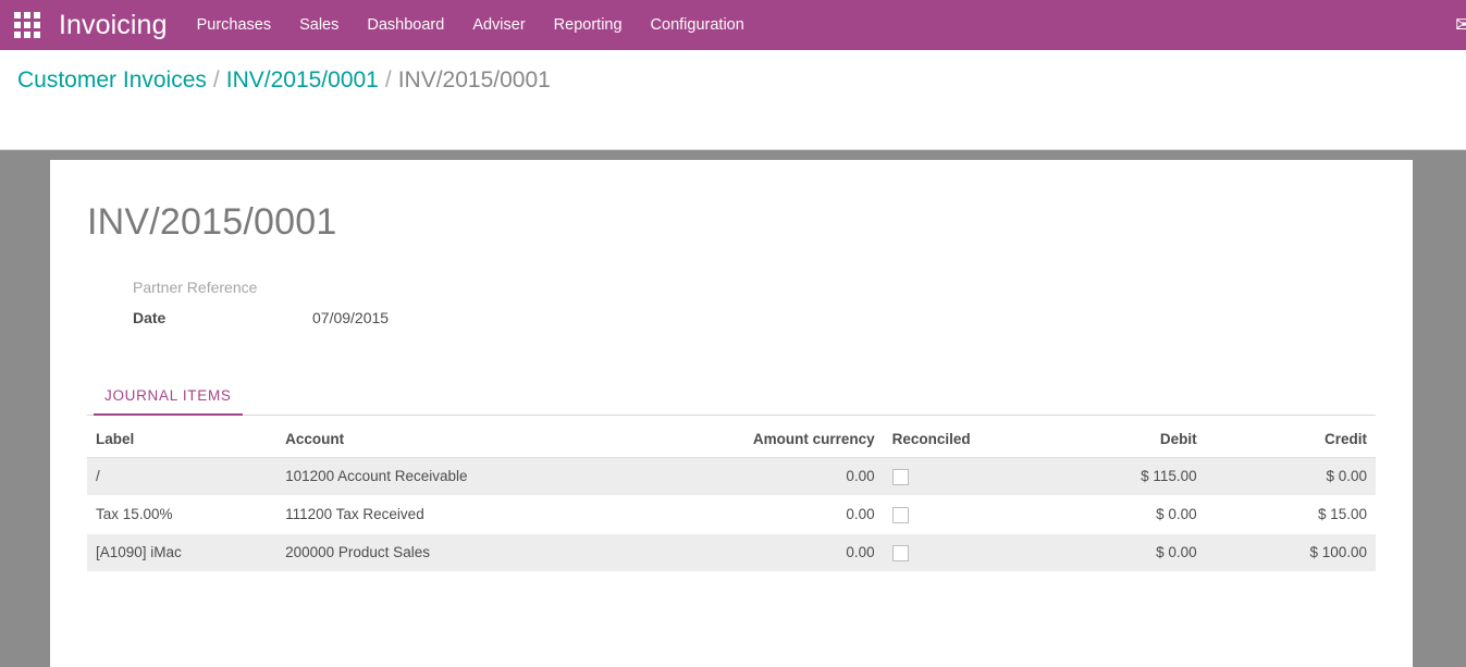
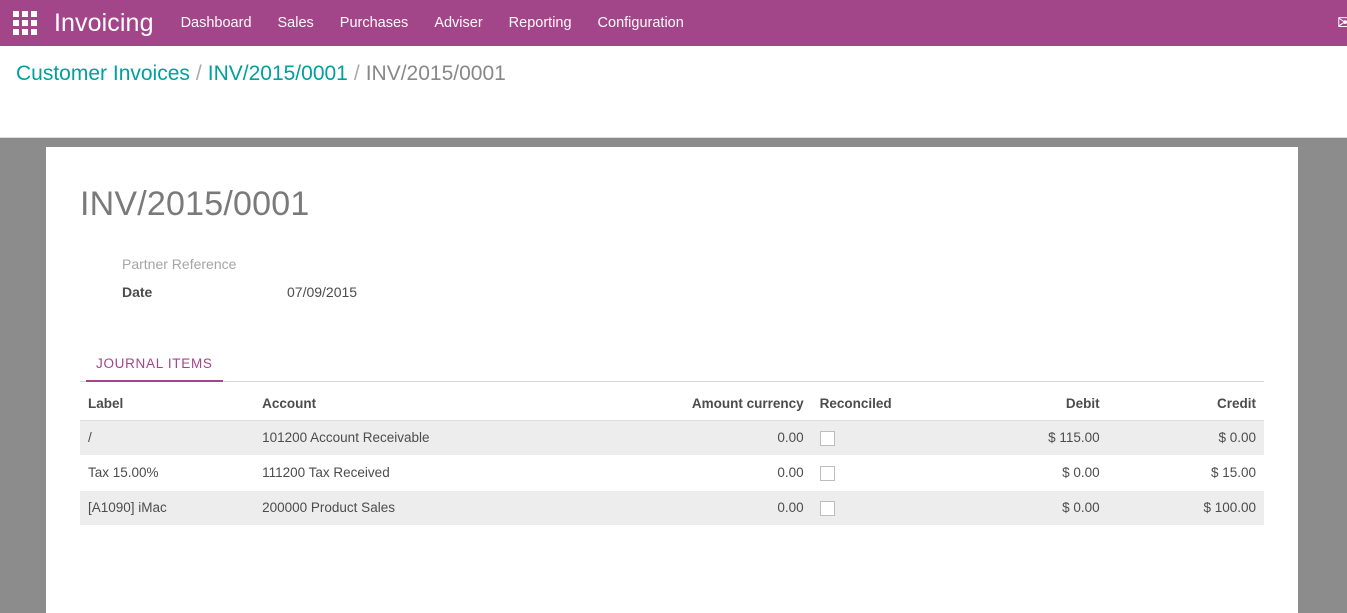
  Invoicing
- Purchases
+ Dashboard
  Sales
- Dashboard
+ Purchases
  Adviser
  Reporting
  Configuration
  ✉
  Customer Invoices / INV/2015/0001 / INV/2015/0001
  INV/2015/0001
  Partner Reference
  Date
  07/09/2015
  JOURNAL ITEMS
  Label	Account	Amount currency	Reconciled	Debit	Credit
  /	101200 Account Receivable	0.00		$ 115.00	$ 0.00
  Tax 15.00%	111200 Tax Received	0.00		$ 0.00	$ 15.00
  [A1090] iMac	200000 Product Sales	0.00		$ 0.00	$ 100.00
